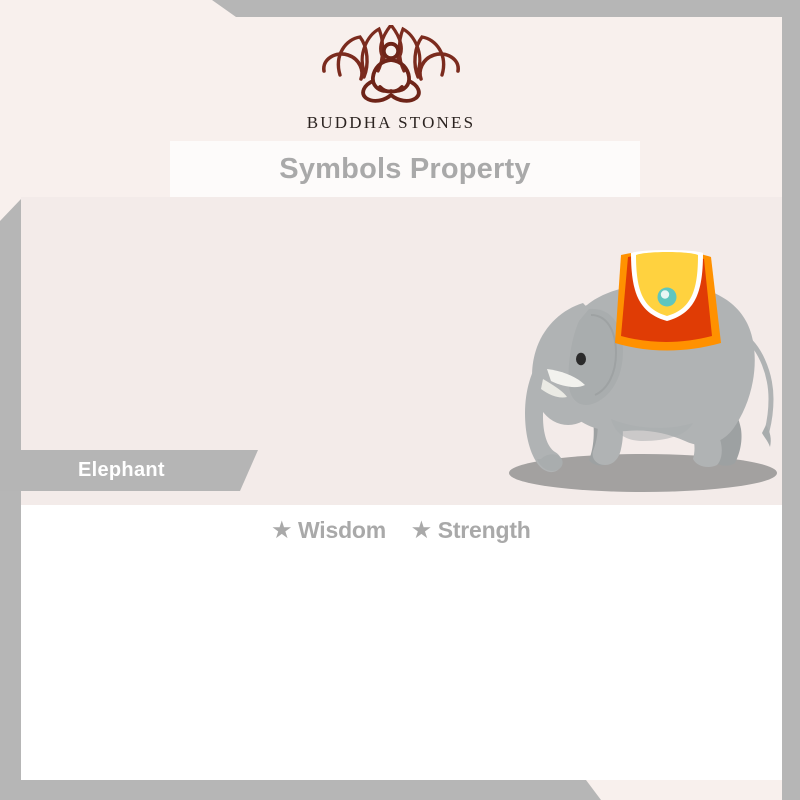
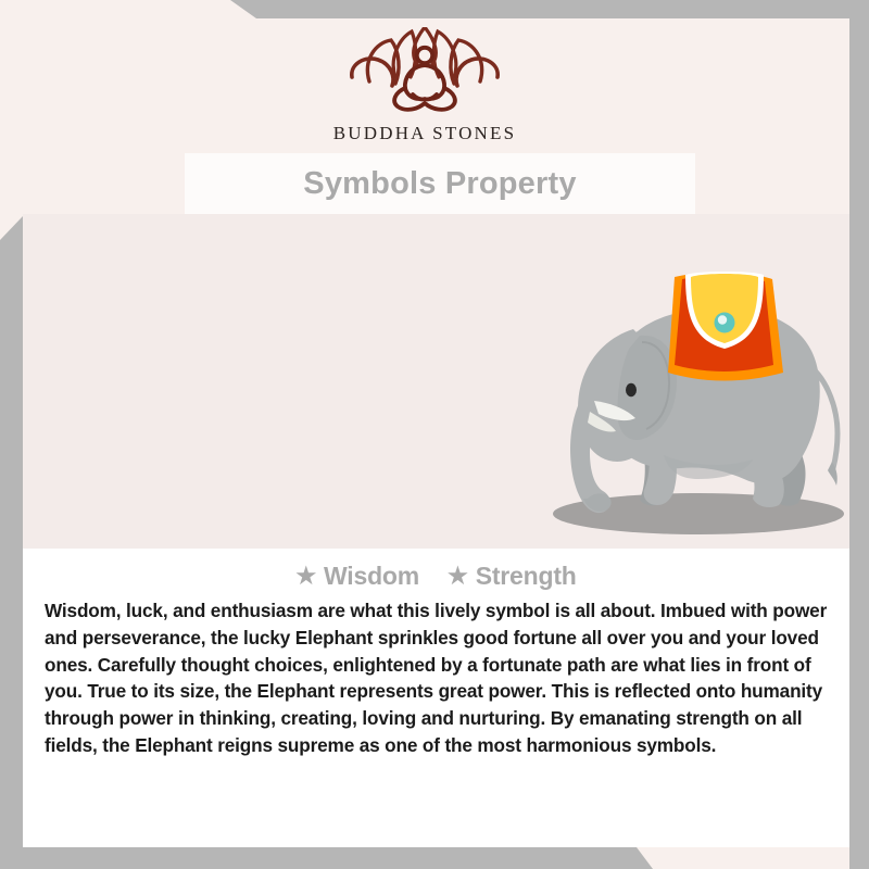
  BUDDHA STONES
  Symbols Property
- Elephant
  ★
  Wisdom
  ★
  Strength
+ Wisdom, luck, and enthusiasm are what this lively symbol is all about. Imbued with power and perseverance, the lucky Elephant sprinkles good fortune all over you and your loved ones. Carefully thought choices, enlightened by a fortunate path are what lies in front of you. True to its size, the Elephant represents great power. This is reflected onto humanity through power in thinking, creating, loving and nurturing. By emanating strength on all fields, the Elephant reigns supreme as one of the most harmonious symbols.
